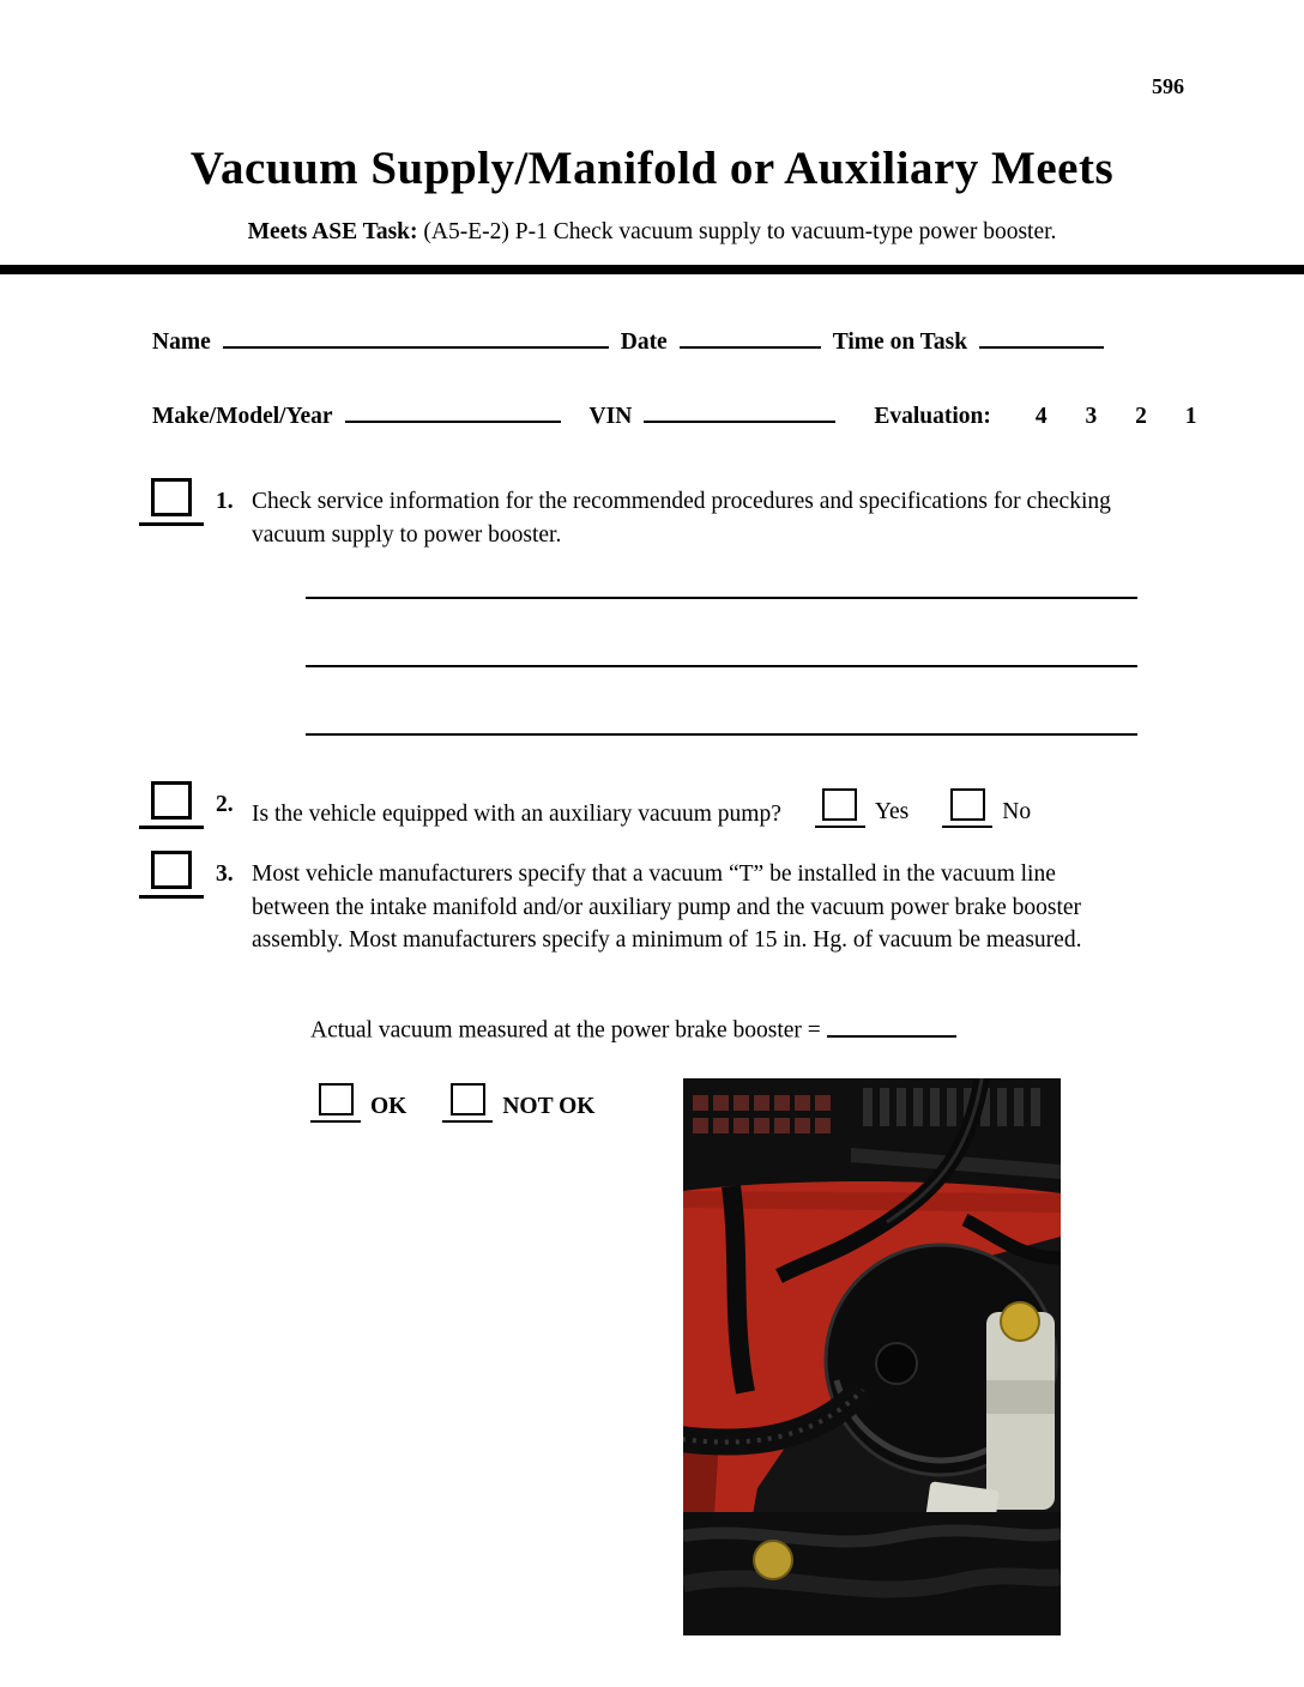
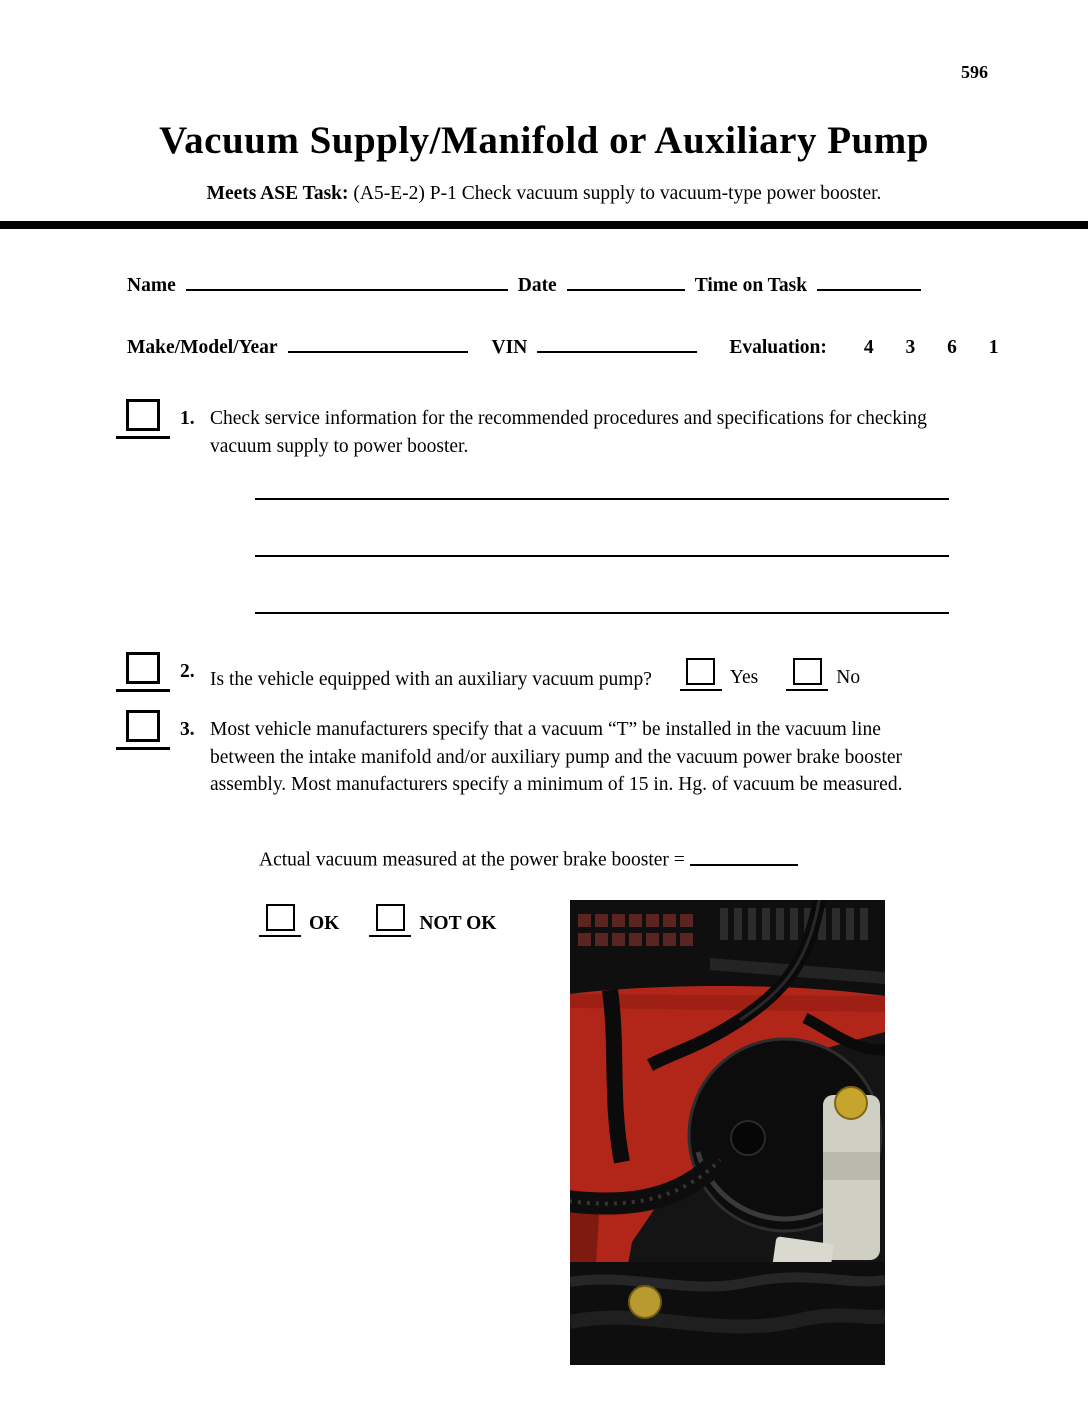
  596
- Vacuum Supply/Manifold or Auxiliary Meets
+ Vacuum Supply/Manifold or Auxiliary Pump
  Meets ASE Task: (A5-E-2) P-1 Check vacuum supply to vacuum-type power booster.
  Name
  Date
  Time on Task
  Make/Model/Year
  VIN
  Evaluation:
- 4 3 2 1
+ 4 3 6 1
  1.
  Check service information for the recommended procedures and specifications for checking vacuum supply to power booster.
  2.
  Is the vehicle equipped with an auxiliary vacuum pump?
  Yes
  No
  3.
  Most vehicle manufacturers specify that a vacuum “T” be installed in the vacuum line between the intake manifold and/or auxiliary pump and the vacuum power brake booster assembly. Most manufacturers specify a minimum of 15 in. Hg. of vacuum be measured.
  Actual vacuum measured at the power brake booster =
  OK
  NOT OK
